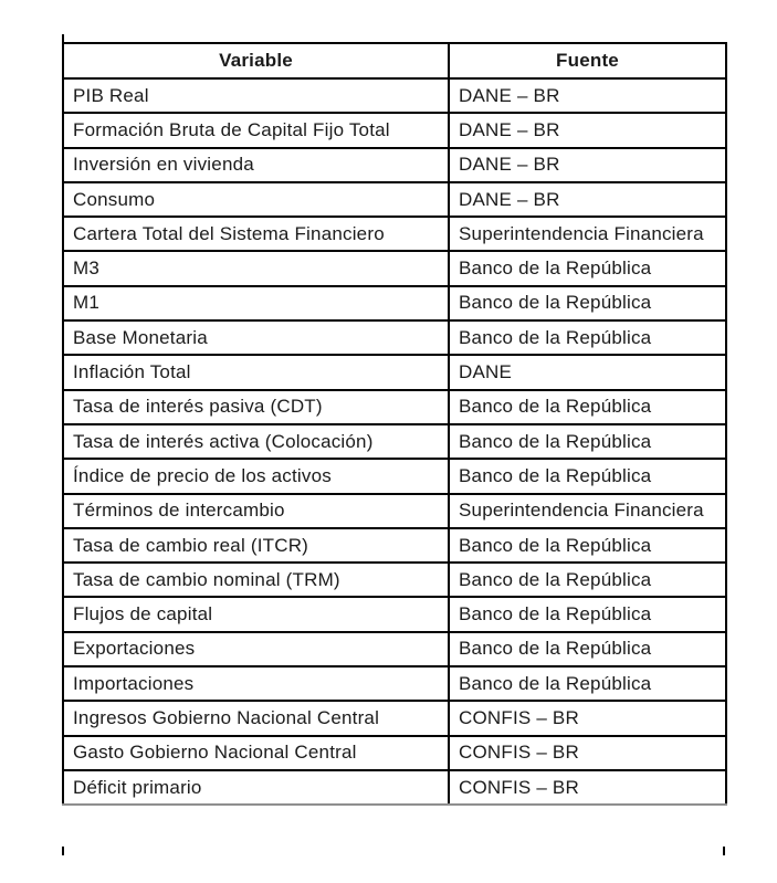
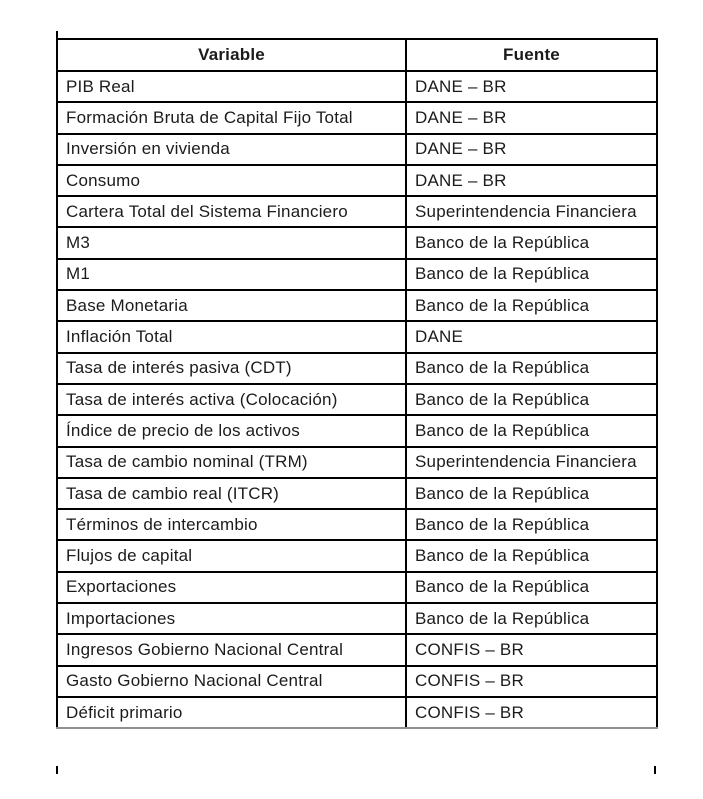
  Variable	Fuente
  PIB Real	DANE – BR
  Formación Bruta de Capital Fijo Total	DANE – BR
  Inversión en vivienda	DANE – BR
  Consumo	DANE – BR
  Cartera Total del Sistema Financiero	Superintendencia Financiera
  M3	Banco de la República
  M1	Banco de la República
  Base Monetaria	Banco de la República
  Inflación Total	DANE
  Tasa de interés pasiva (CDT)	Banco de la República
  Tasa de interés activa (Colocación)	Banco de la República
  Índice de precio de los activos	Banco de la República
- Términos de intercambio	Superintendencia Financiera
+ Tasa de cambio nominal (TRM)	Superintendencia Financiera
  Tasa de cambio real (ITCR)	Banco de la República
- Tasa de cambio nominal (TRM)	Banco de la República
+ Términos de intercambio	Banco de la República
  Flujos de capital	Banco de la República
  Exportaciones	Banco de la República
  Importaciones	Banco de la República
  Ingresos Gobierno Nacional Central	CONFIS – BR
  Gasto Gobierno Nacional Central	CONFIS – BR
  Déficit primario	CONFIS – BR
